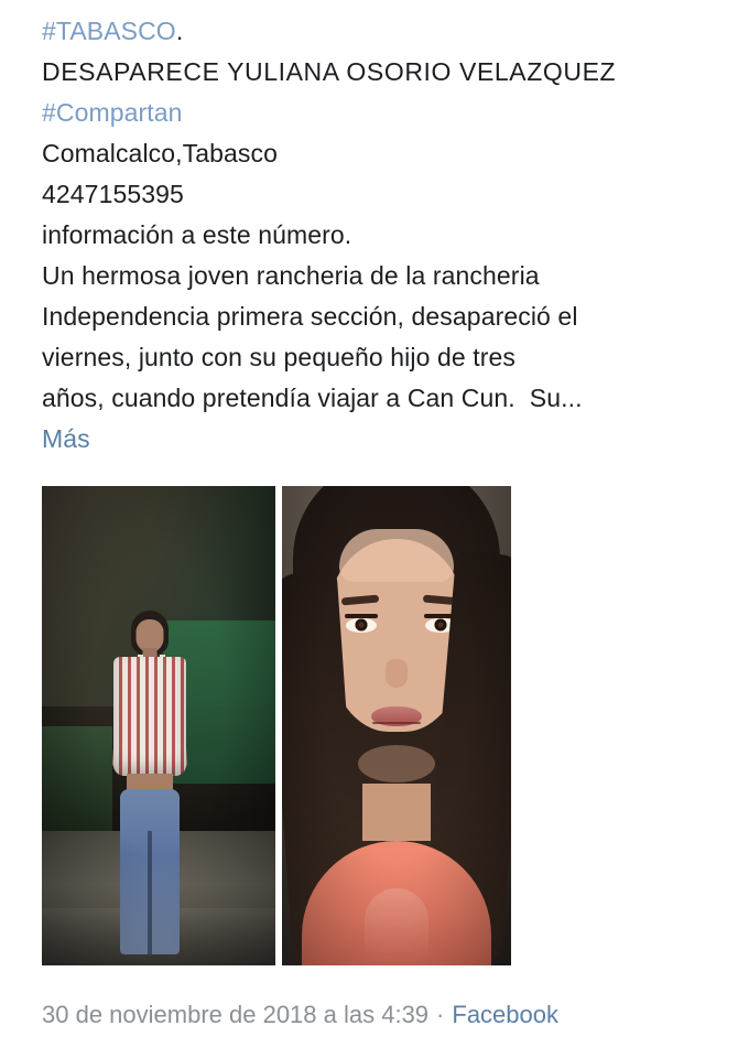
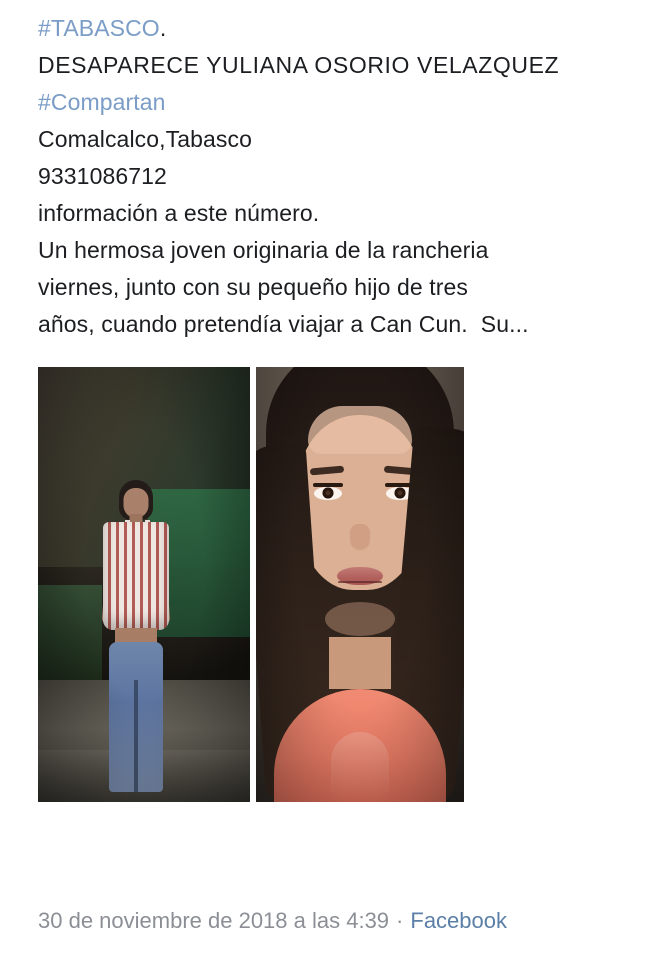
  #TABASCO.
  DESAPARECE YULIANA OSORIO VELAZQUEZ
  #Compartan
  Comalcalco,Tabasco
- 4247155395
+ 9331086712
  información a este número.
- Un hermosa joven rancheria de la rancheria
+ Un hermosa joven originaria de la rancheria
- Independencia primera sección, desapareció el
  viernes, junto con su pequeño hijo de tres
  años, cuando pretendía viajar a Can Cun. Su...
- Más
  30 de noviembre de 2018 a las 4:39
  ·
  Facebook
